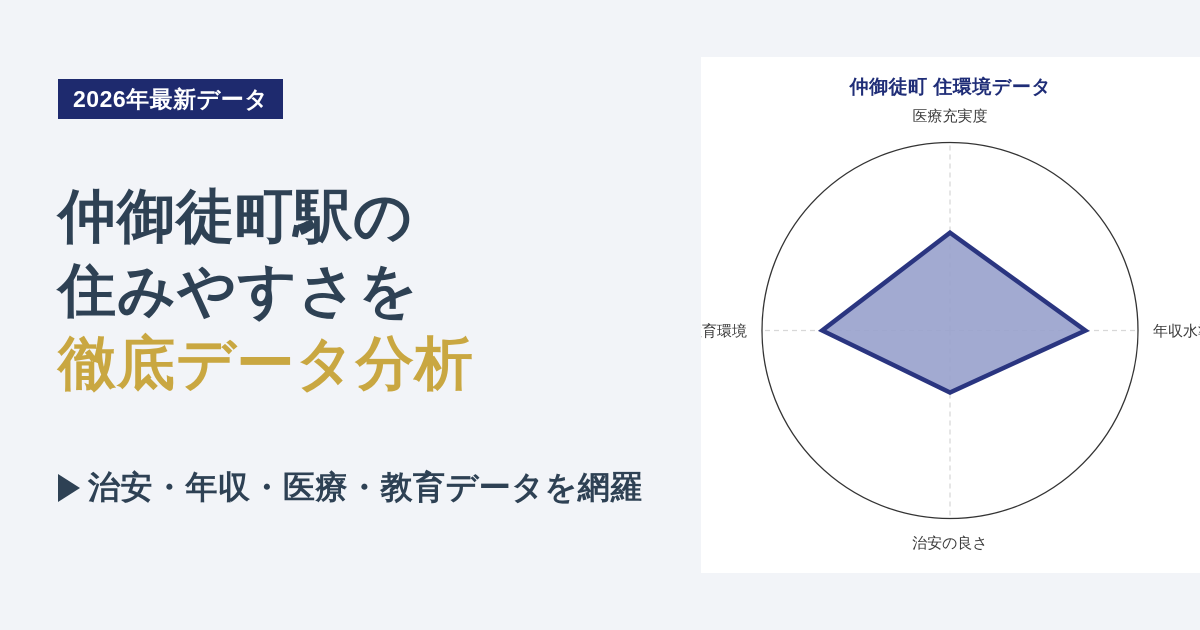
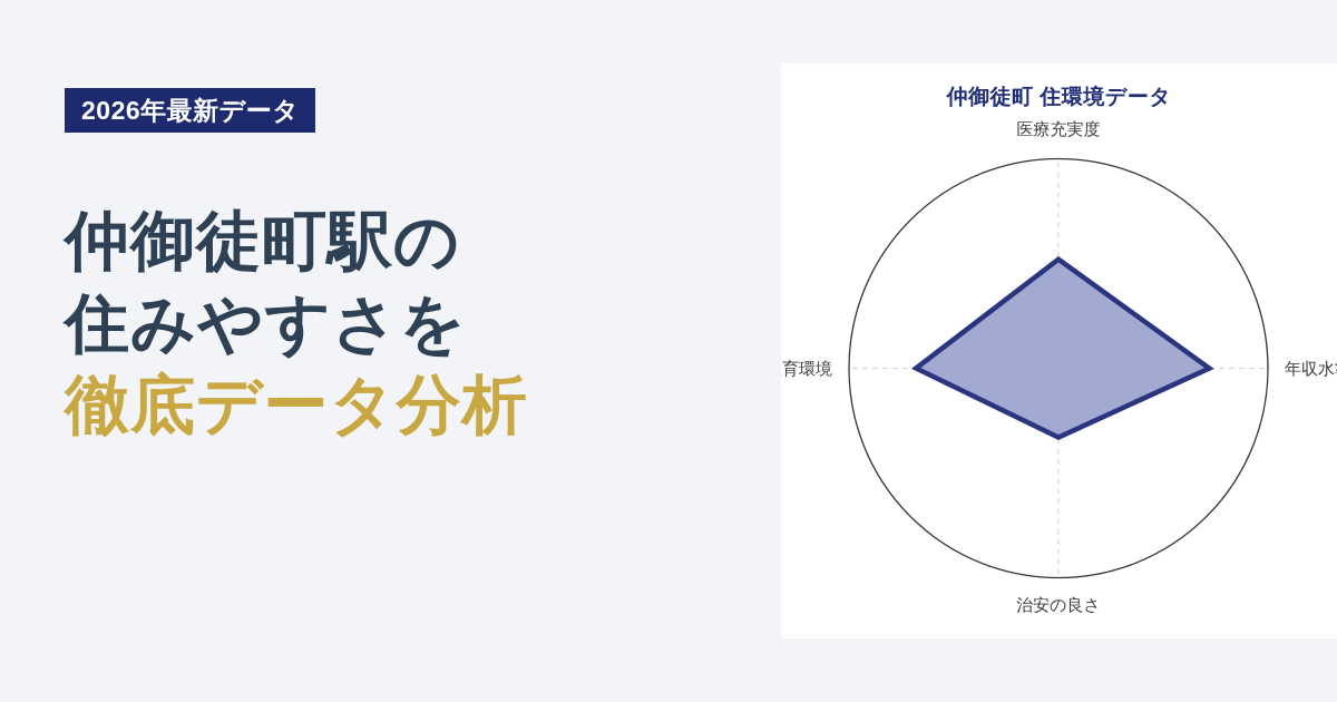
  2026年最新データ
  仲御徒町駅の
  住みやすさを
  徹底データ分析
- 治安・年収・医療・教育データを網羅
  仲御徒町 住環境データ
  医療充実度
  年収水
  治安の良さ
  育環境
